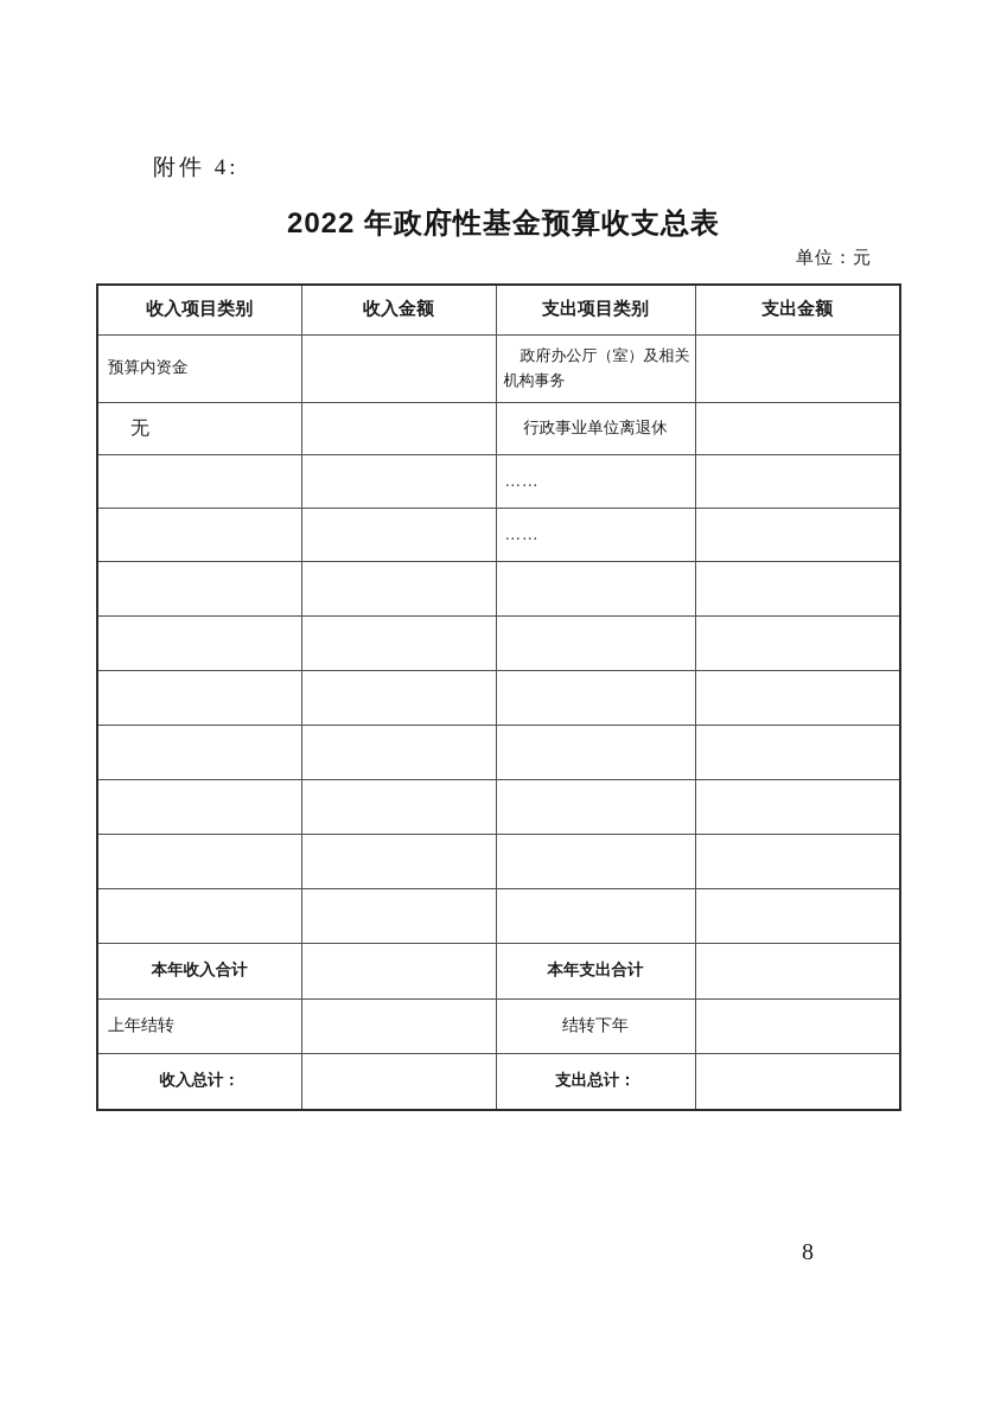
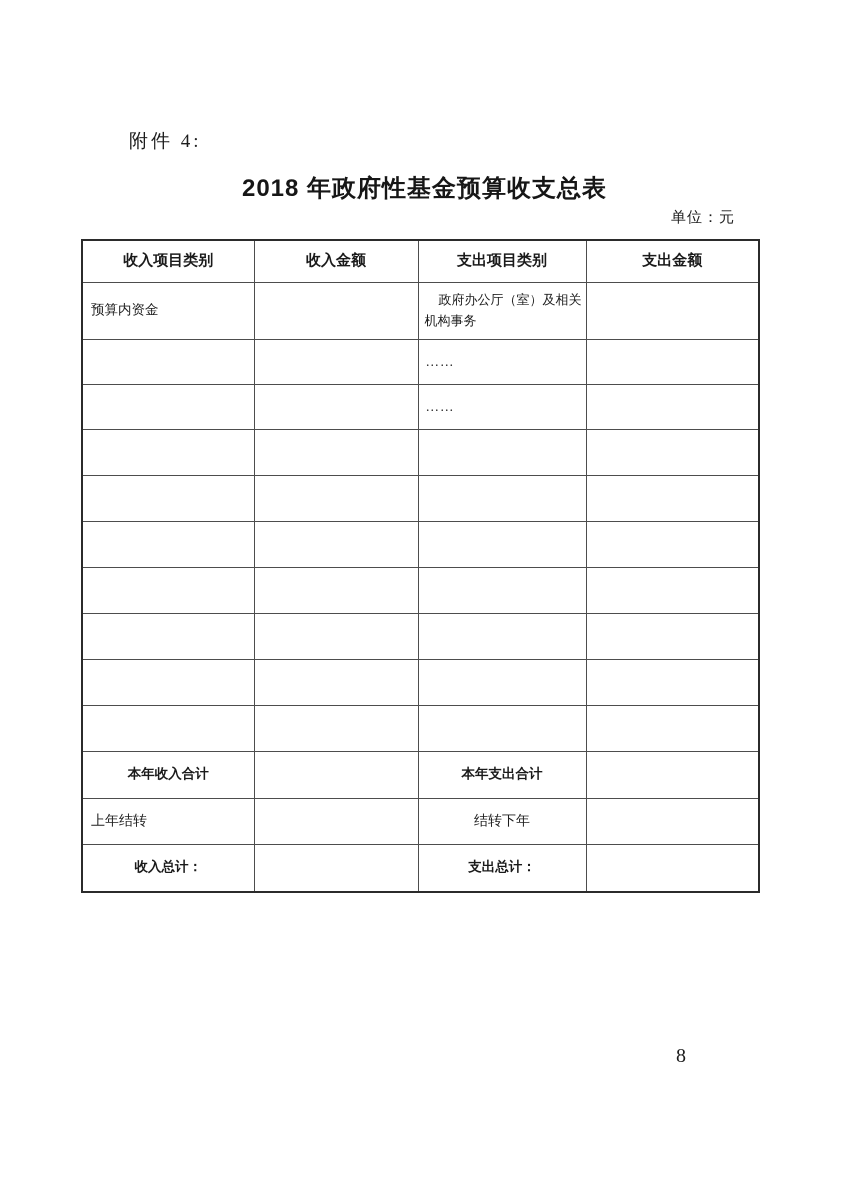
  附件 4:
- 2022 年政府性基金预算收支总表
+ 2018 年政府性基金预算收支总表
  单位：元
  收入项目类别	收入金额	支出项目类别	支出金额
  预算内资金		政府办公厅（室）及相关机构事务
- 无		行政事业单位离退休
  		……
  		……
  本年收入合计		本年支出合计
  上年结转		结转下年
  收入总计：		支出总计：
  8
